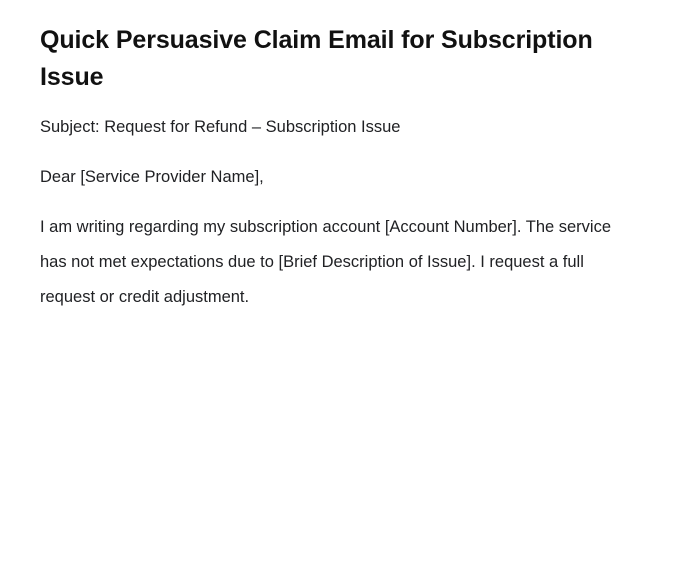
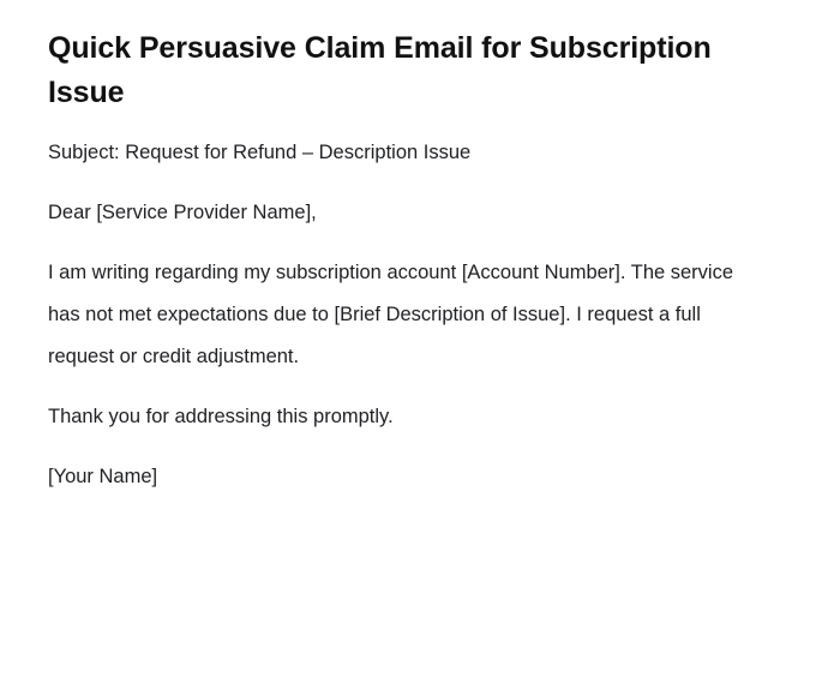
  Quick Persuasive Claim Email for Subscription Issue
- Subject: Request for Refund – Subscription Issue
+ Subject: Request for Refund – Description Issue
  Dear [Service Provider Name],
  I am writing regarding my subscription account [Account Number]. The service has not met expectations due to [Brief Description of Issue]. I request a full request or credit adjustment.
+ Thank you for addressing this promptly.
+ [Your Name]
